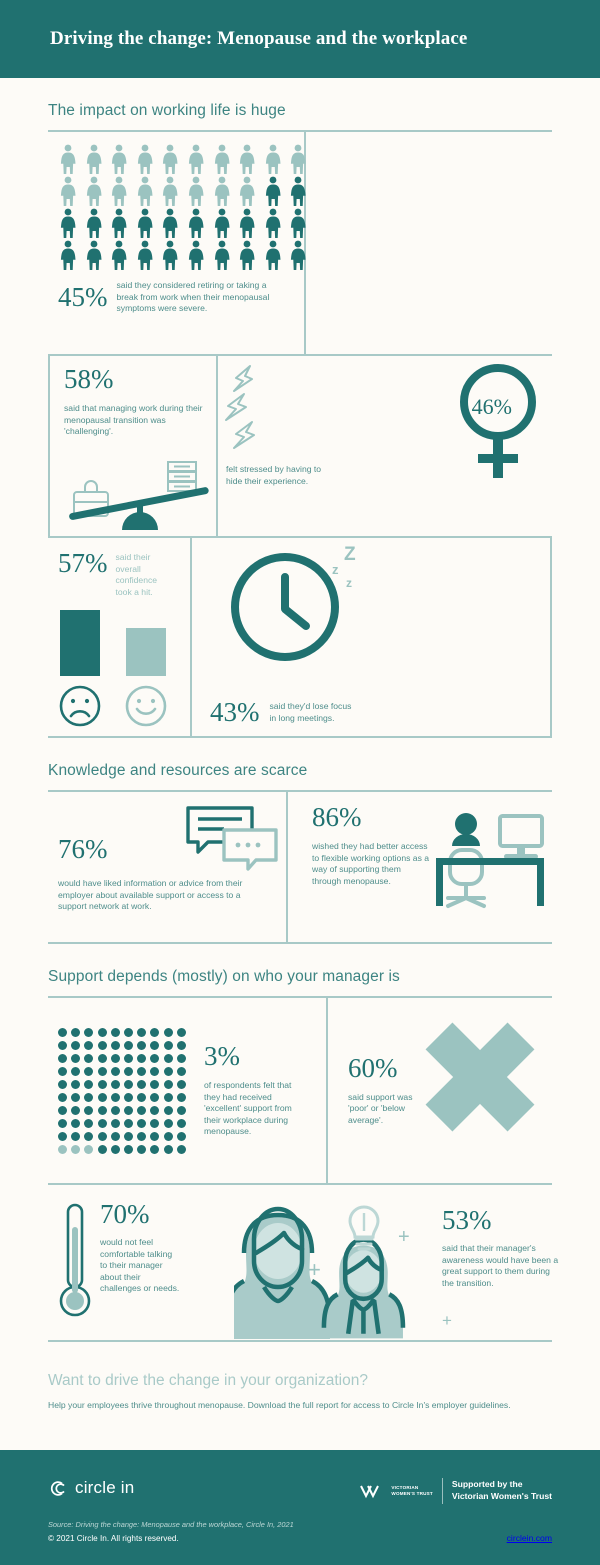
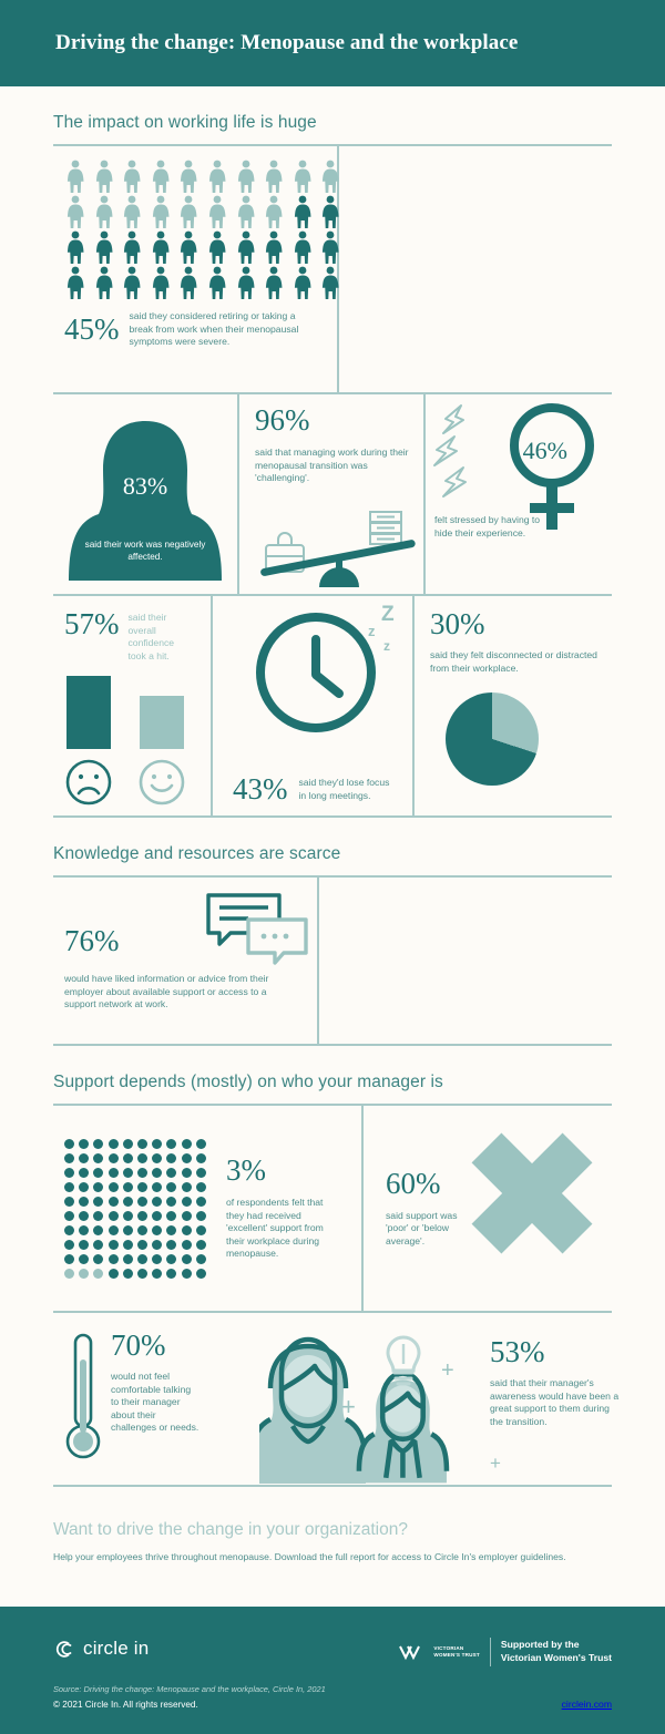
  Driving the change: Menopause and the workplace
  The impact on working life is huge
  45%
  said they considered retiring or taking a break from work when their menopausal symptoms were severe.
+ 83%
+ said their work was negatively affected.
- 58%
+ 96%
  said that managing work during their menopausal transition was 'challenging'.
  46%
  felt stressed by having to hide their experience.
  57%
  said their overall confidence took a hit.
  Z
  z
  z
  43%
  said they'd lose focus in long meetings.
+ 30%
+ said they felt disconnected or distracted from their workplace.
  Knowledge and resources are scarce
  76%
  would have liked information or advice from their employer about available support or access to a support network at work.
- 86%
- wished they had better access to flexible working options as a way of supporting them through menopause.
  Support depends (mostly) on who your manager is
  3%
  of respondents felt that they had received 'excellent' support from their workplace during menopause.
  60%
  said support was 'poor' or 'below average'.
  70%
  would not feel comfortable talking to their manager about their challenges or needs.
  +
  +
  53%
  said that their manager's awareness would have been a great support to them during the transition.
  +
  Want to drive the change in your organization?
  Help your employees thrive throughout menopause. Download the full report for access to Circle In's employer guidelines.
  circle in
  Supported by the
  Victorian Women's Trust
  Source: Driving the change: Menopause and the workplace, Circle In, 2021
  © 2021 Circle In. All rights reserved.
  circlein.com
